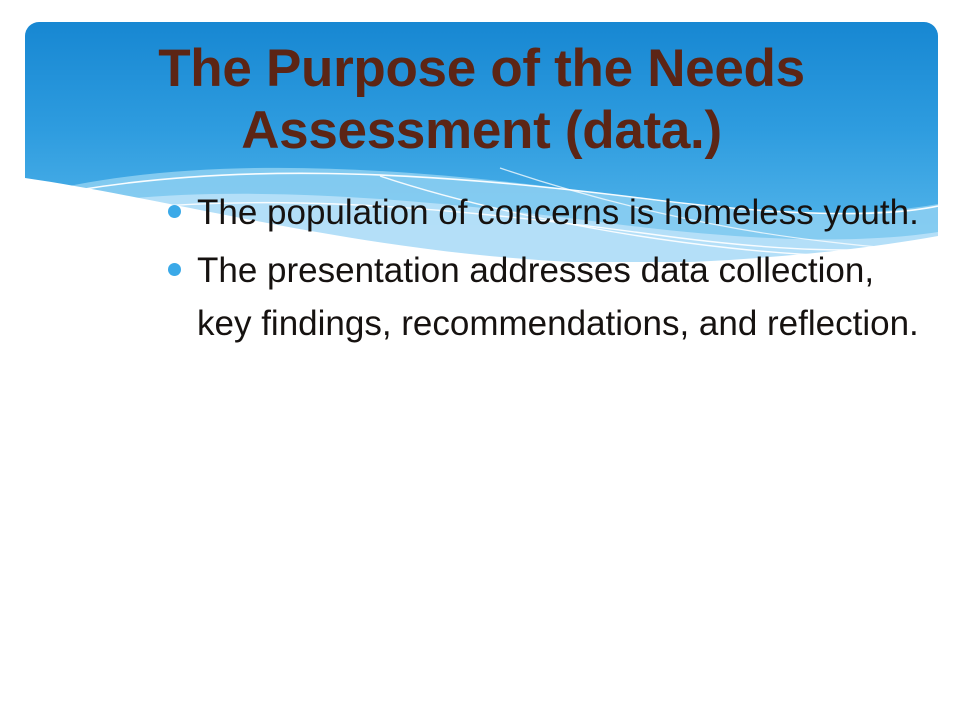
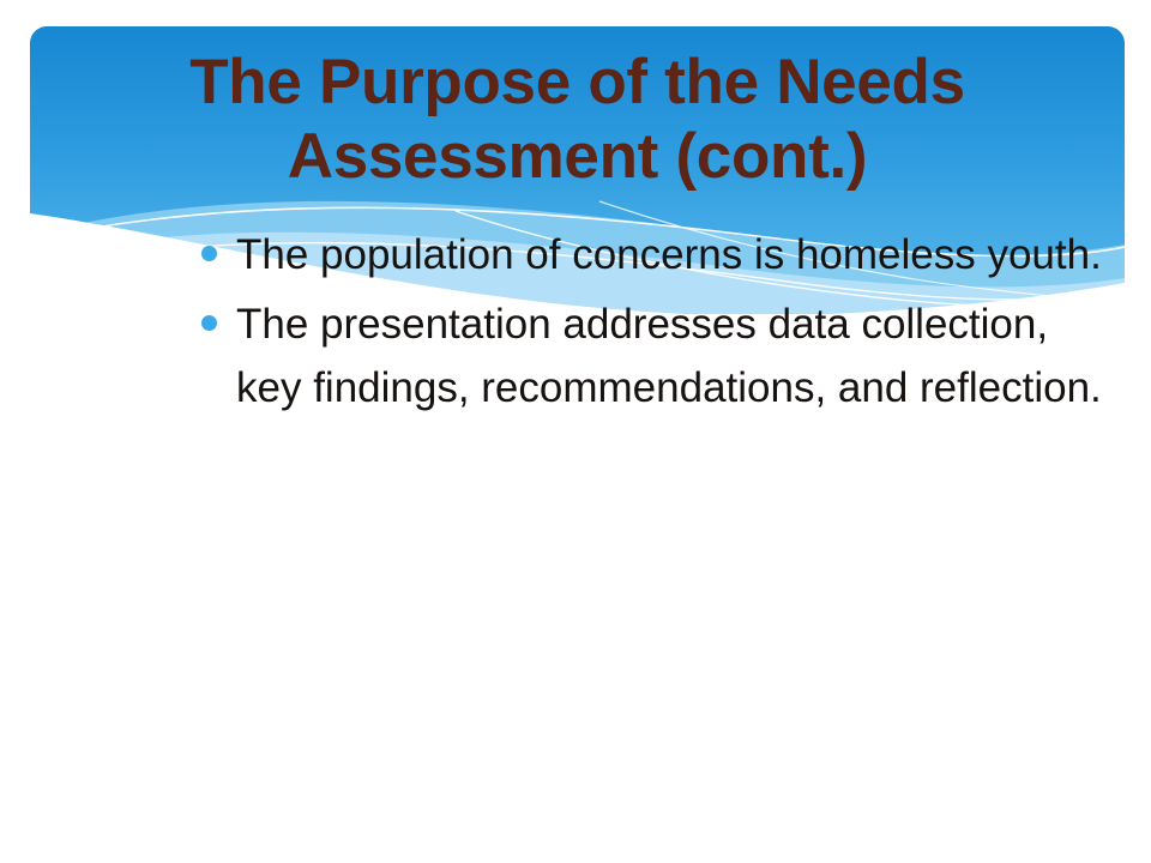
- The Purpose of the Needs Assessment (data.)
+ The Purpose of the Needs Assessment (cont.)
  The population of concerns is homeless youth.
  The presentation addresses data collection, key findings, recommendations, and reflection.
